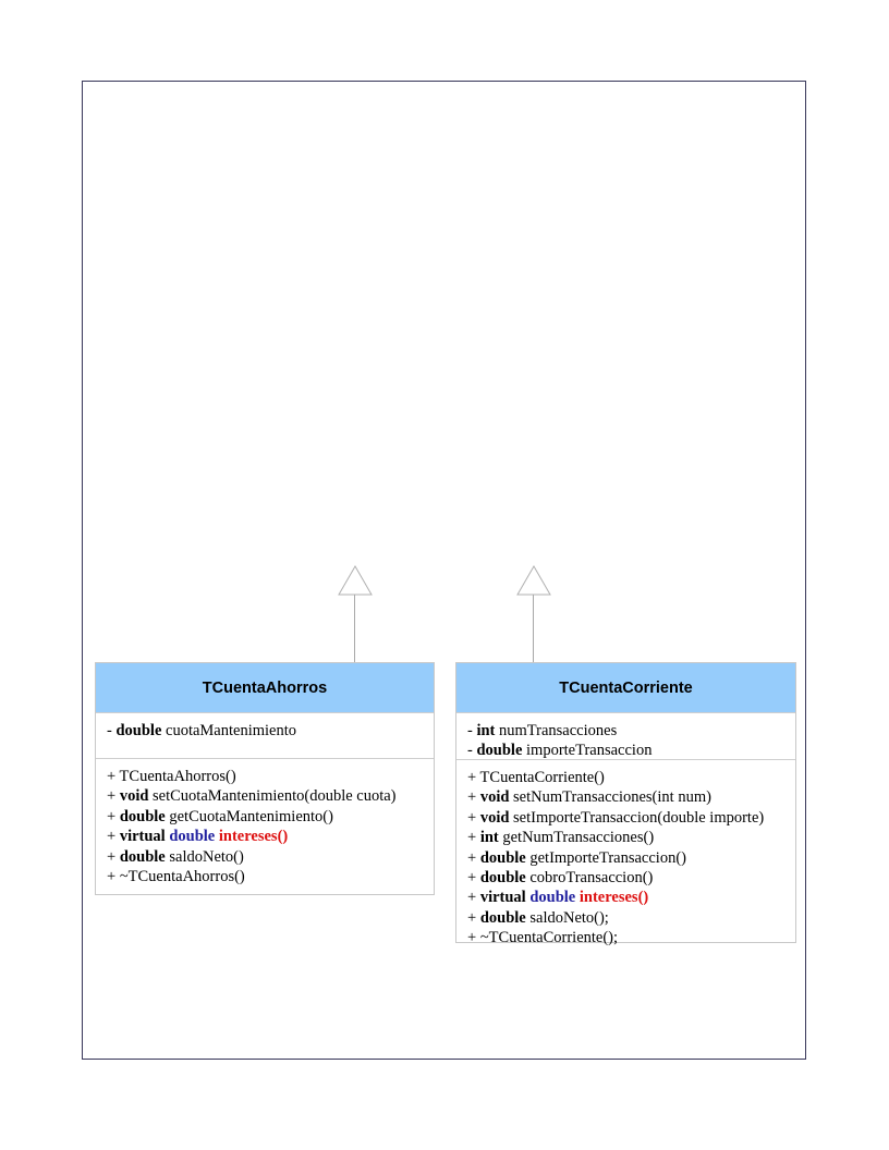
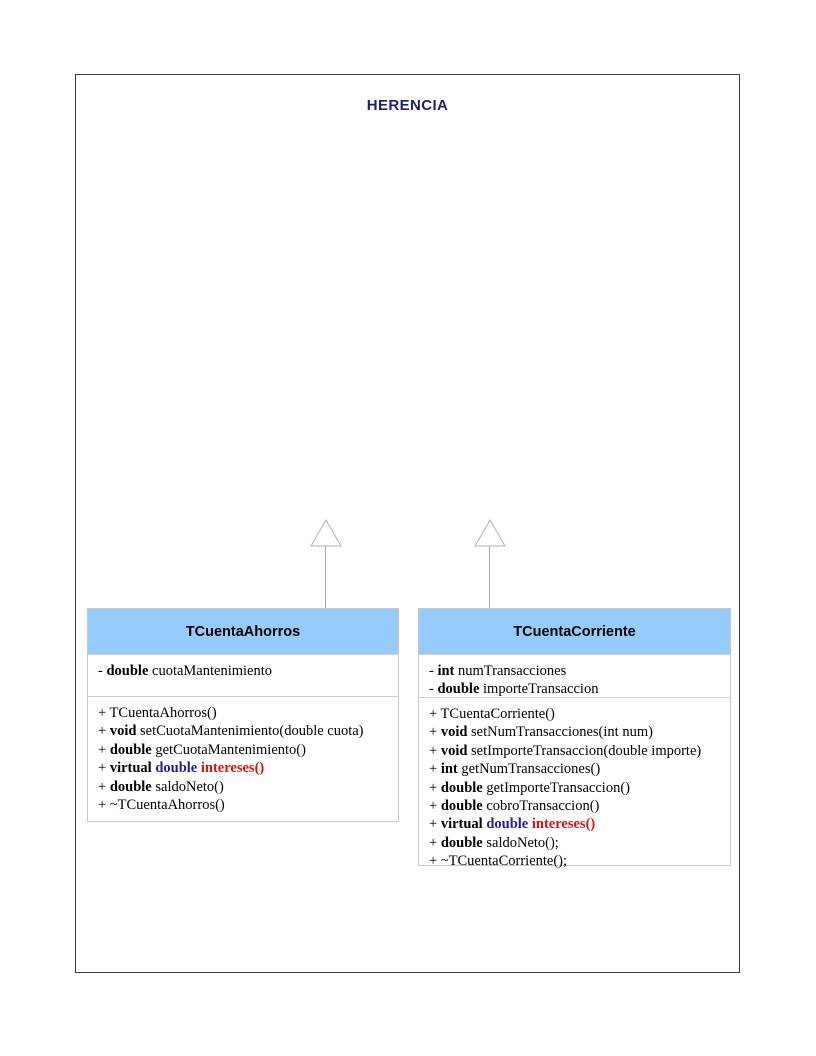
+ HERENCIA
  TCuentaAhorros
  - double cuotaMantenimiento
  + TCuentaAhorros()
  + void setCuotaMantenimiento(double cuota)
  + double getCuotaMantenimiento()
  + virtual double intereses()
  + double saldoNeto()
  + ~TCuentaAhorros()
  TCuentaCorriente
  - int numTransacciones
  - double importeTransaccion
  + TCuentaCorriente()
  + void setNumTransacciones(int num)
  + void setImporteTransaccion(double importe)
  + int getNumTransacciones()
  + double getImporteTransaccion()
  + double cobroTransaccion()
  + virtual double intereses()
  + double saldoNeto();
  + ~TCuentaCorriente();
